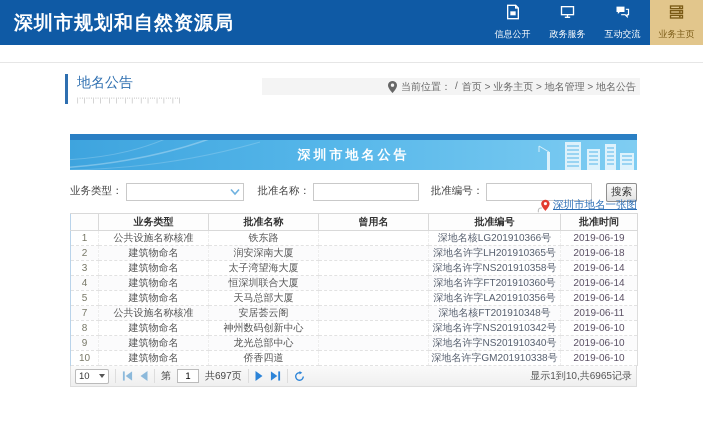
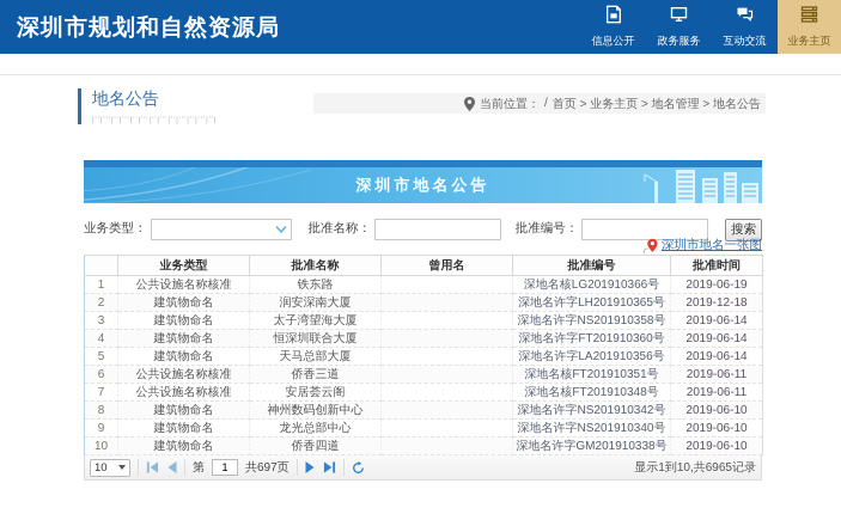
  深圳市规划和自然资源局
  信息公开
  政务服务
  互动交流
  业务主页
  地名公告
  当前位置：
  /
  首页 > 业务主页 > 地名管理 > 地名公告
  深圳市地名公告
  业务类型：
  批准名称：
  批准编号：
  搜索
  深圳市地名一张图
  	业务类型	批准名称	曾用名	批准编号	批准时间
  1	公共设施名称核准	铁东路		深地名核LG201910366号	2019-06-19
- 2	建筑物命名	润安深南大厦		深地名许字LH201910365号	2019-06-18
+ 2	建筑物命名	润安深南大厦		深地名许字LH201910365号	2019-12-18
  3	建筑物命名	太子湾望海大厦		深地名许字NS201910358号	2019-06-14
  4	建筑物命名	恒深圳联合大厦		深地名许字FT201910360号	2019-06-14
  5	建筑物命名	天马总部大厦		深地名许字LA201910356号	2019-06-14
+ 6	公共设施名称核准	侨香三道		深地名核FT201910351号	2019-06-11
  7	公共设施名称核准	安居荟云阁		深地名核FT201910348号	2019-06-11
  8	建筑物命名	神州数码创新中心		深地名许字NS201910342号	2019-06-10
  9	建筑物命名	龙光总部中心		深地名许字NS201910340号	2019-06-10
  10	建筑物命名	侨香四道		深地名许字GM201910338号	2019-06-10
  10
  第
  1
  共697页
  显示1到10,共6965记录
